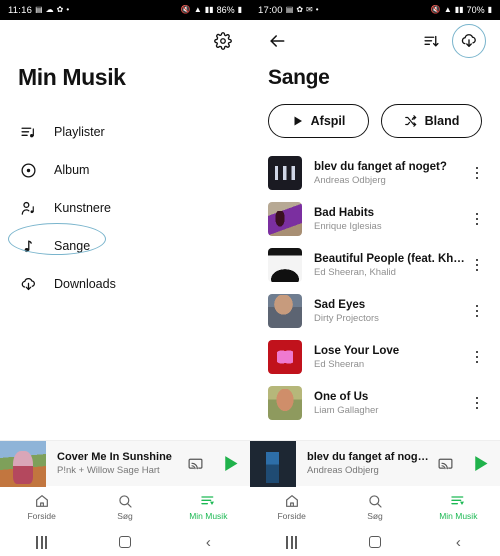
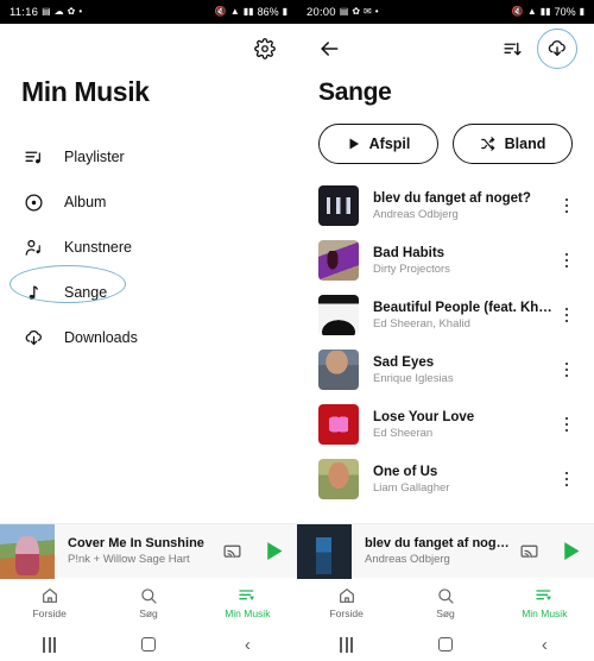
  11:16
  ▤
  ☁
  ✿
  •
  🔇
  ▲
  ▮▮
  86%
  ▮
  Min Musik
  Playlister
  Album
  Kunstnere
  Sange
  Downloads
  Cover Me In Sunshine
  P!nk + Willow Sage Hart
  Forside
  Søg
  Min Musik
  ‹
- 17:00
+ 20:00
  ▤
  ✿
  ✉
  •
  🔇
  ▲
  ▮▮
  70%
  ▮
  Sange
  Afspil
  Bland
  blev du fanget af noget?
  Andreas Odbjerg
  Bad Habits
- Enrique Iglesias
+ Dirty Projectors
  Beautiful People (feat. Khali
  Ed Sheeran, Khalid
  Sad Eyes
- Dirty Projectors
+ Enrique Iglesias
  Lose Your Love
  Ed Sheeran
  One of Us
  Liam Gallagher
  blev du fanget af noget
  Andreas Odbjerg
  Forside
  Søg
  Min Musik
  ‹
